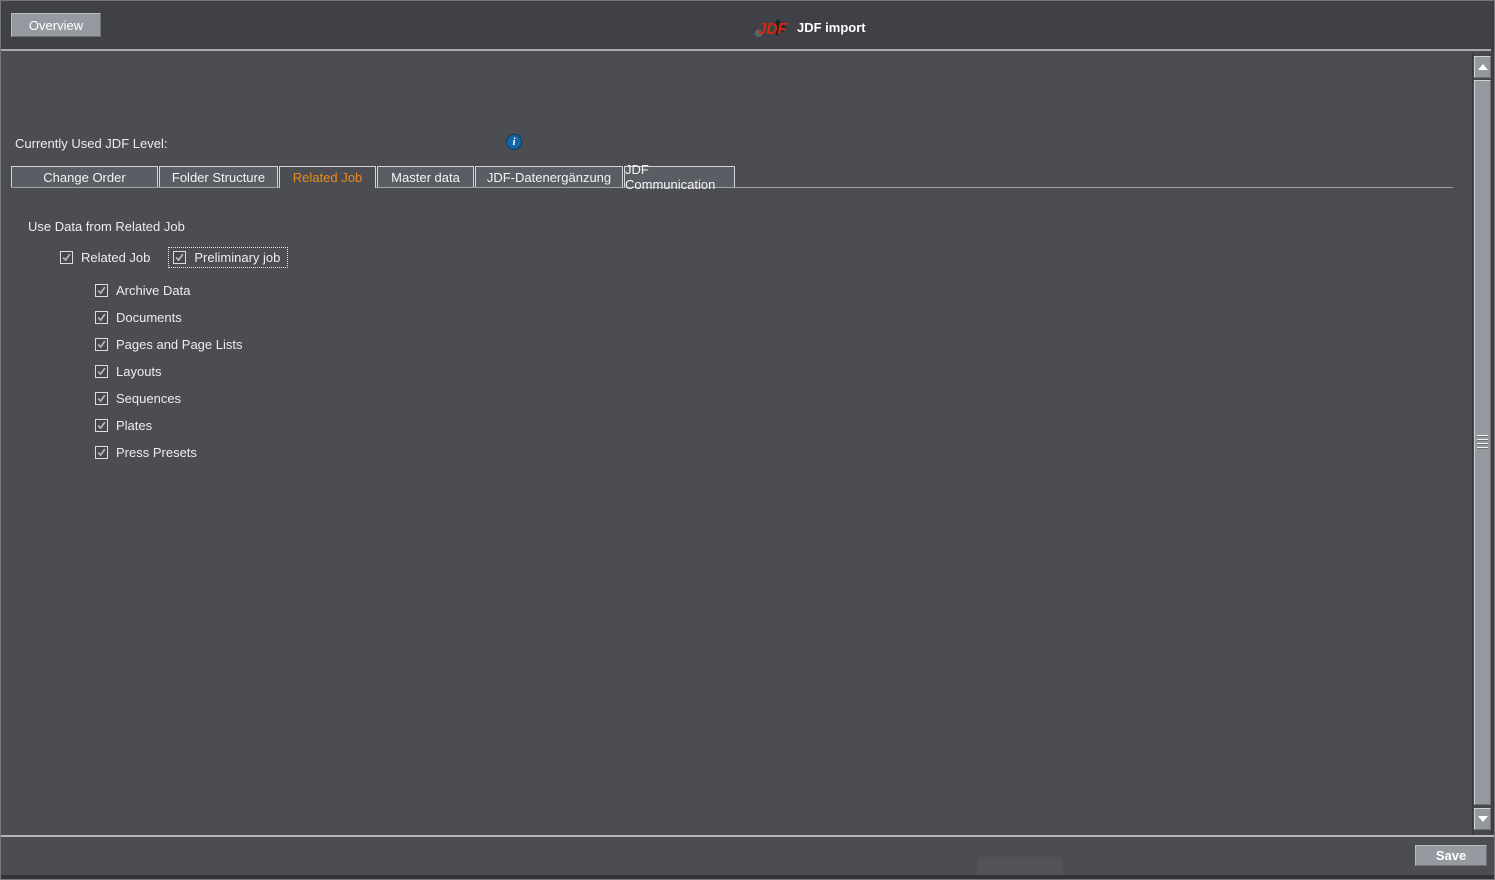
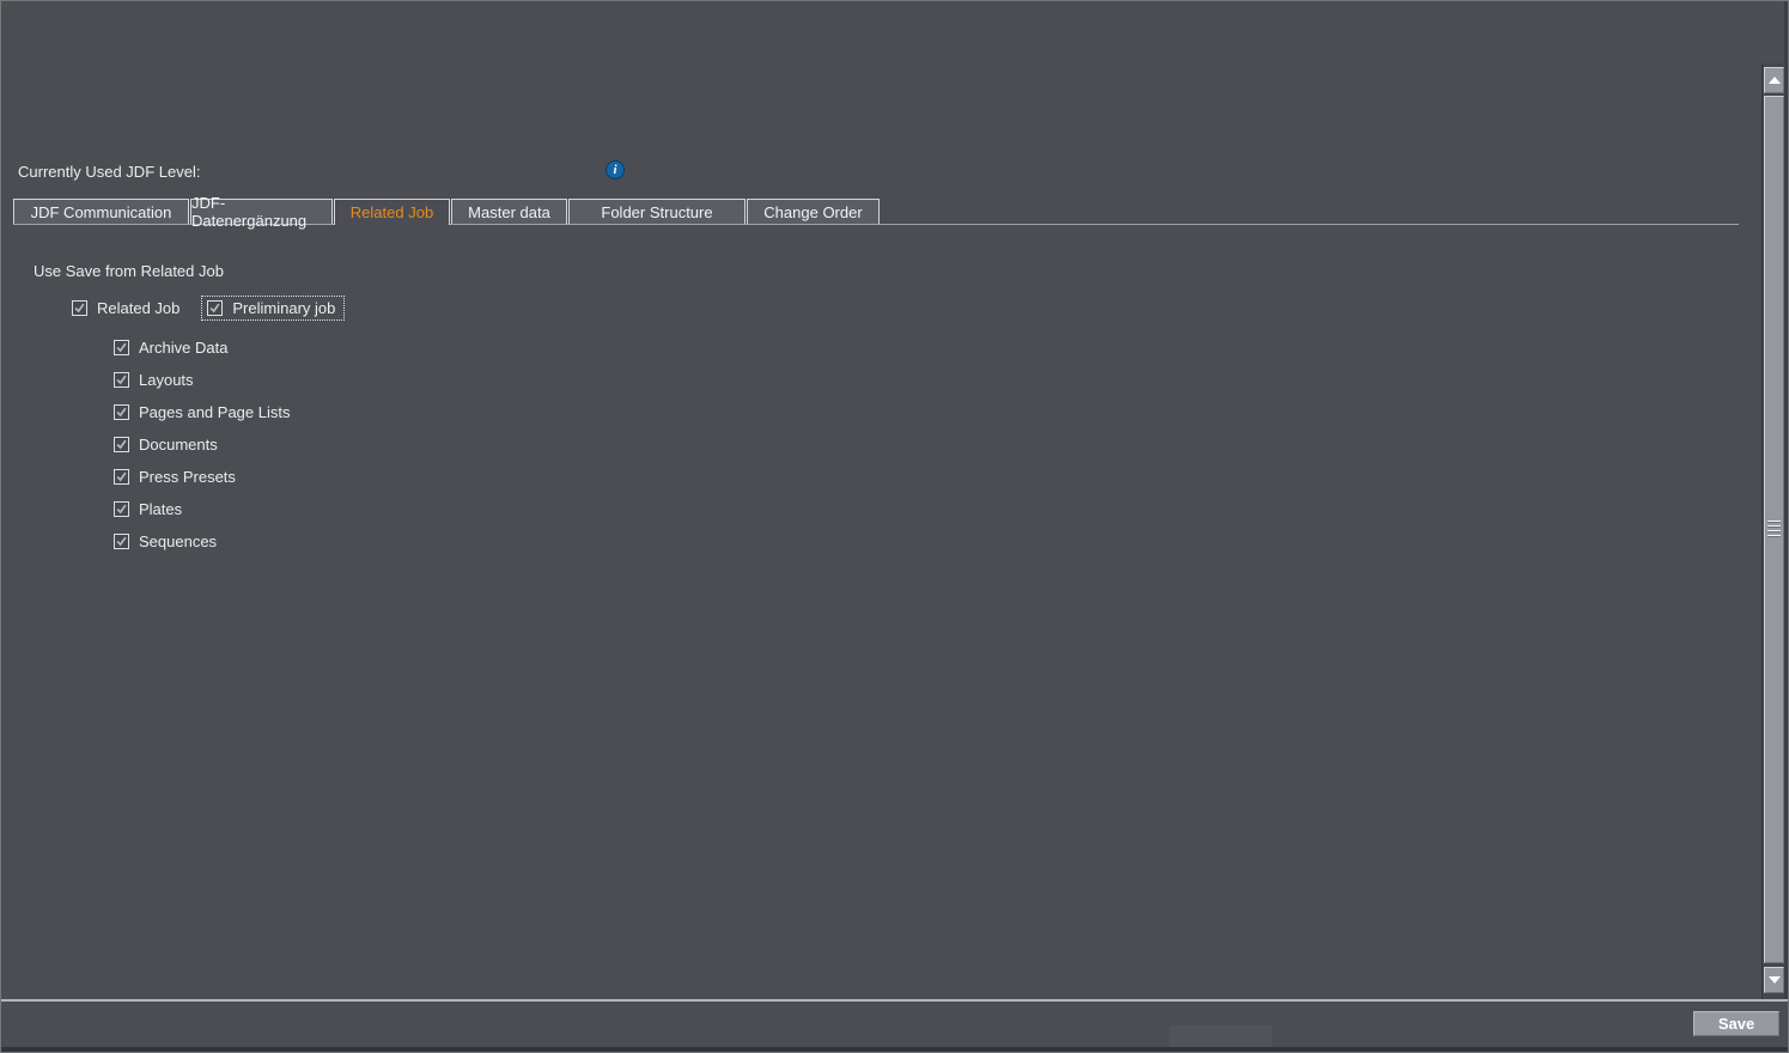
- Overview
- JDF
- JDF import
  Currently Used JDF Level:
  i
- Change Order
+ JDF Communication
- Folder Structure
+ JDF-Datenergänzung
  Related Job
  Master data
- JDF-Datenergänzung
+ Folder Structure
- JDF Communication
+ Change Order
- Use Data from Related Job
+ Use Save from Related Job
  Related Job
  Preliminary job
  Archive Data
- Documents
+ Layouts
  Pages and Page Lists
- Layouts
+ Documents
- Sequences
+ Press Presets
  Plates
- Press Presets
+ Sequences
  Save
